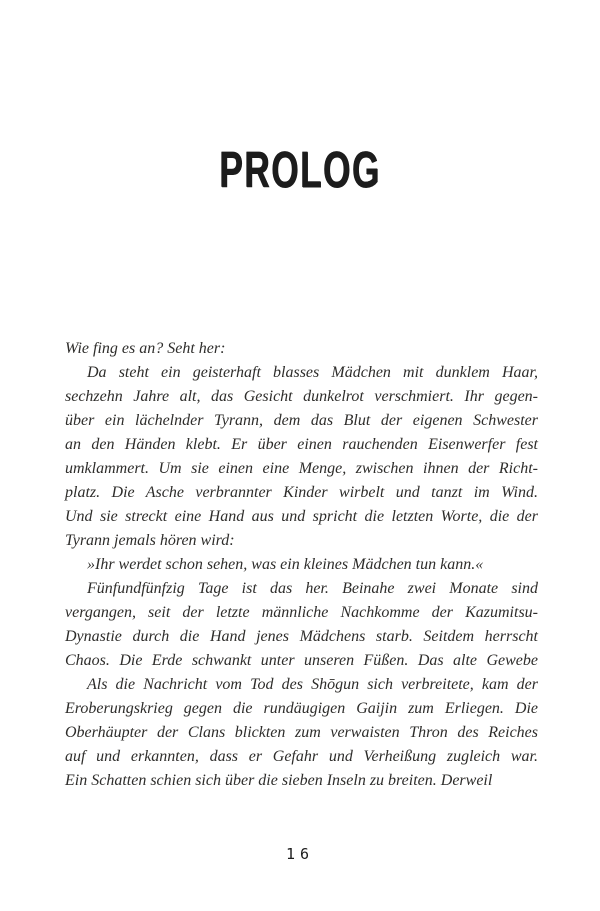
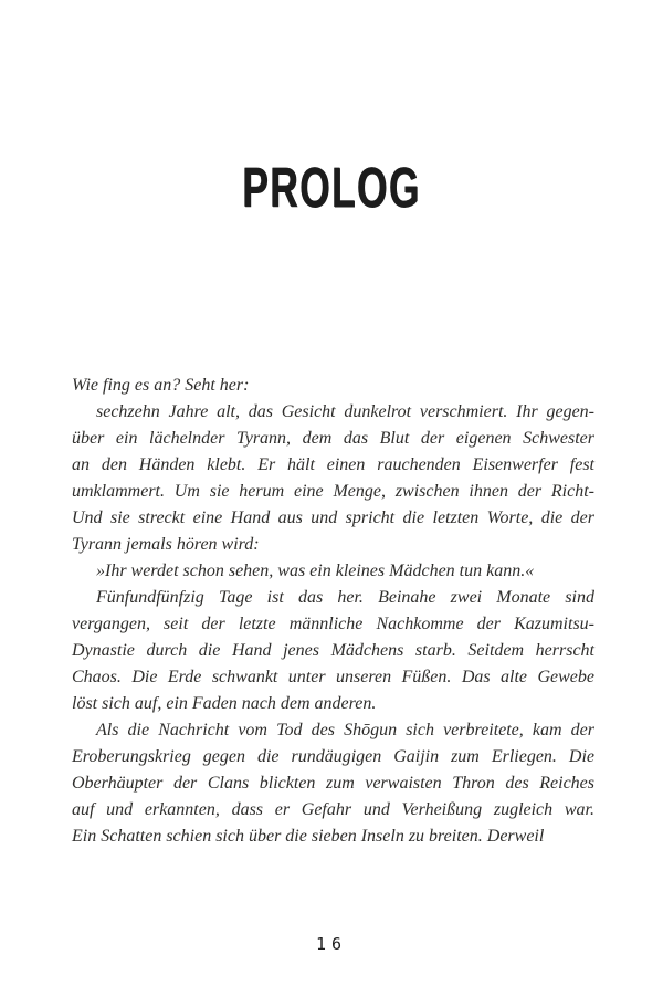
  PROLOG
  Wie fing es an? Seht her:
- Da steht ein geisterhaft blasses Mädchen mit dunklem Haar,
  sechzehn Jahre alt, das Gesicht dunkelrot verschmiert. Ihr gegen-
  über ein lächelnder Tyrann, dem das Blut der eigenen Schwester
- an den Händen klebt. Er über einen rauchenden Eisenwerfer fest
+ an den Händen klebt. Er hält einen rauchenden Eisenwerfer fest
- umklammert. Um sie einen eine Menge, zwischen ihnen der Richt-
+ umklammert. Um sie herum eine Menge, zwischen ihnen der Richt-
- platz. Die Asche verbrannter Kinder wirbelt und tanzt im Wind.
  Und sie streckt eine Hand aus und spricht die letzten Worte, die der
  Tyrann jemals hören wird:
  »Ihr werdet schon sehen, was ein kleines Mädchen tun kann.«
  Fünfundfünfzig Tage ist das her. Beinahe zwei Monate sind
  vergangen, seit der letzte männliche Nachkomme der Kazumitsu-
  Dynastie durch die Hand jenes Mädchens starb. Seitdem herrscht
  Chaos. Die Erde schwankt unter unseren Füßen. Das alte Gewebe
+ löst sich auf, ein Faden nach dem anderen.
  Als die Nachricht vom Tod des Shōgun sich verbreitete, kam der
  Eroberungskrieg gegen die rundäugigen Gaijin zum Erliegen. Die
  Oberhäupter der Clans blickten zum verwaisten Thron des Reiches
  auf und erkannten, dass er Gefahr und Verheißung zugleich war.
  Ein Schatten schien sich über die sieben Inseln zu breiten. Derweil
  16
